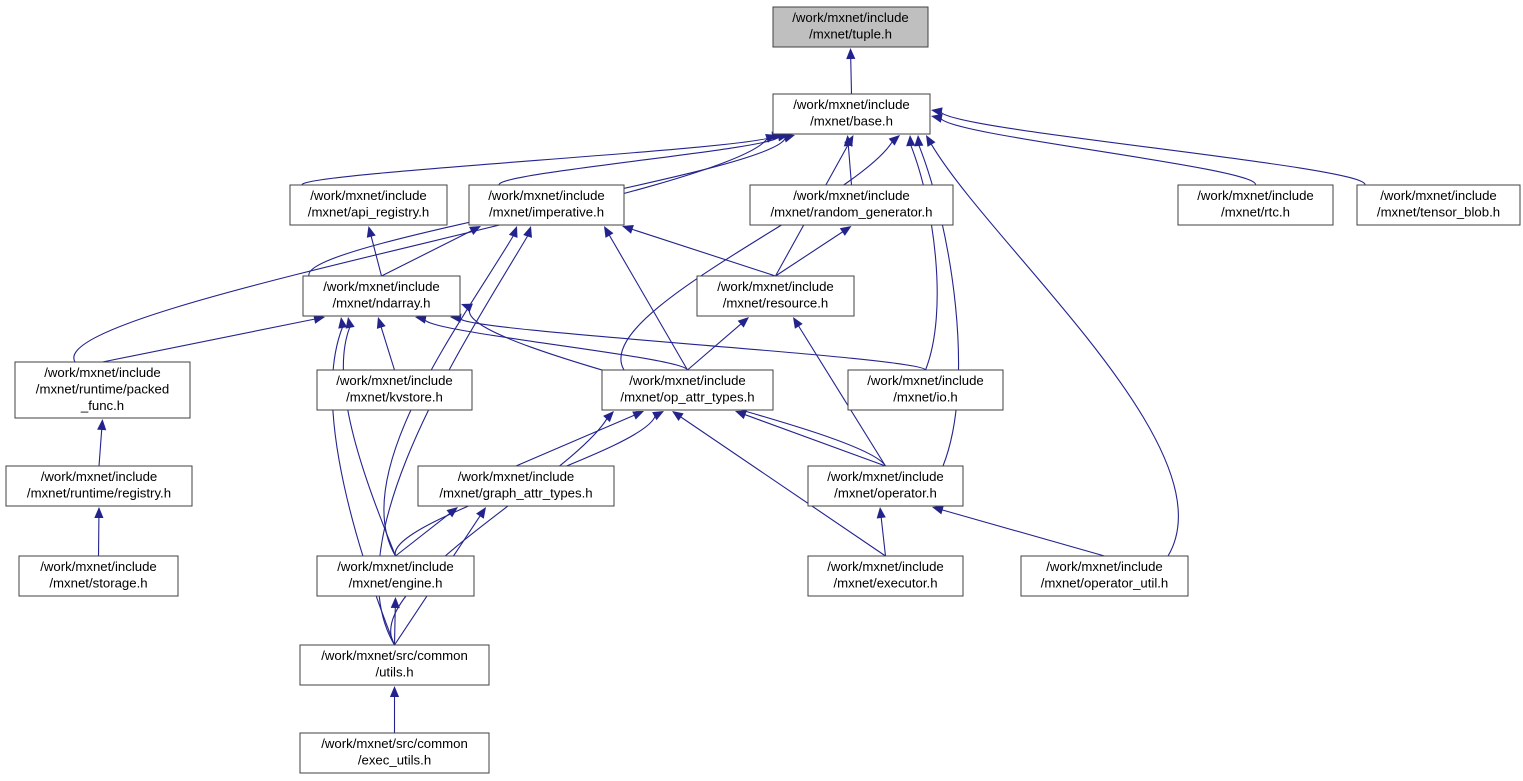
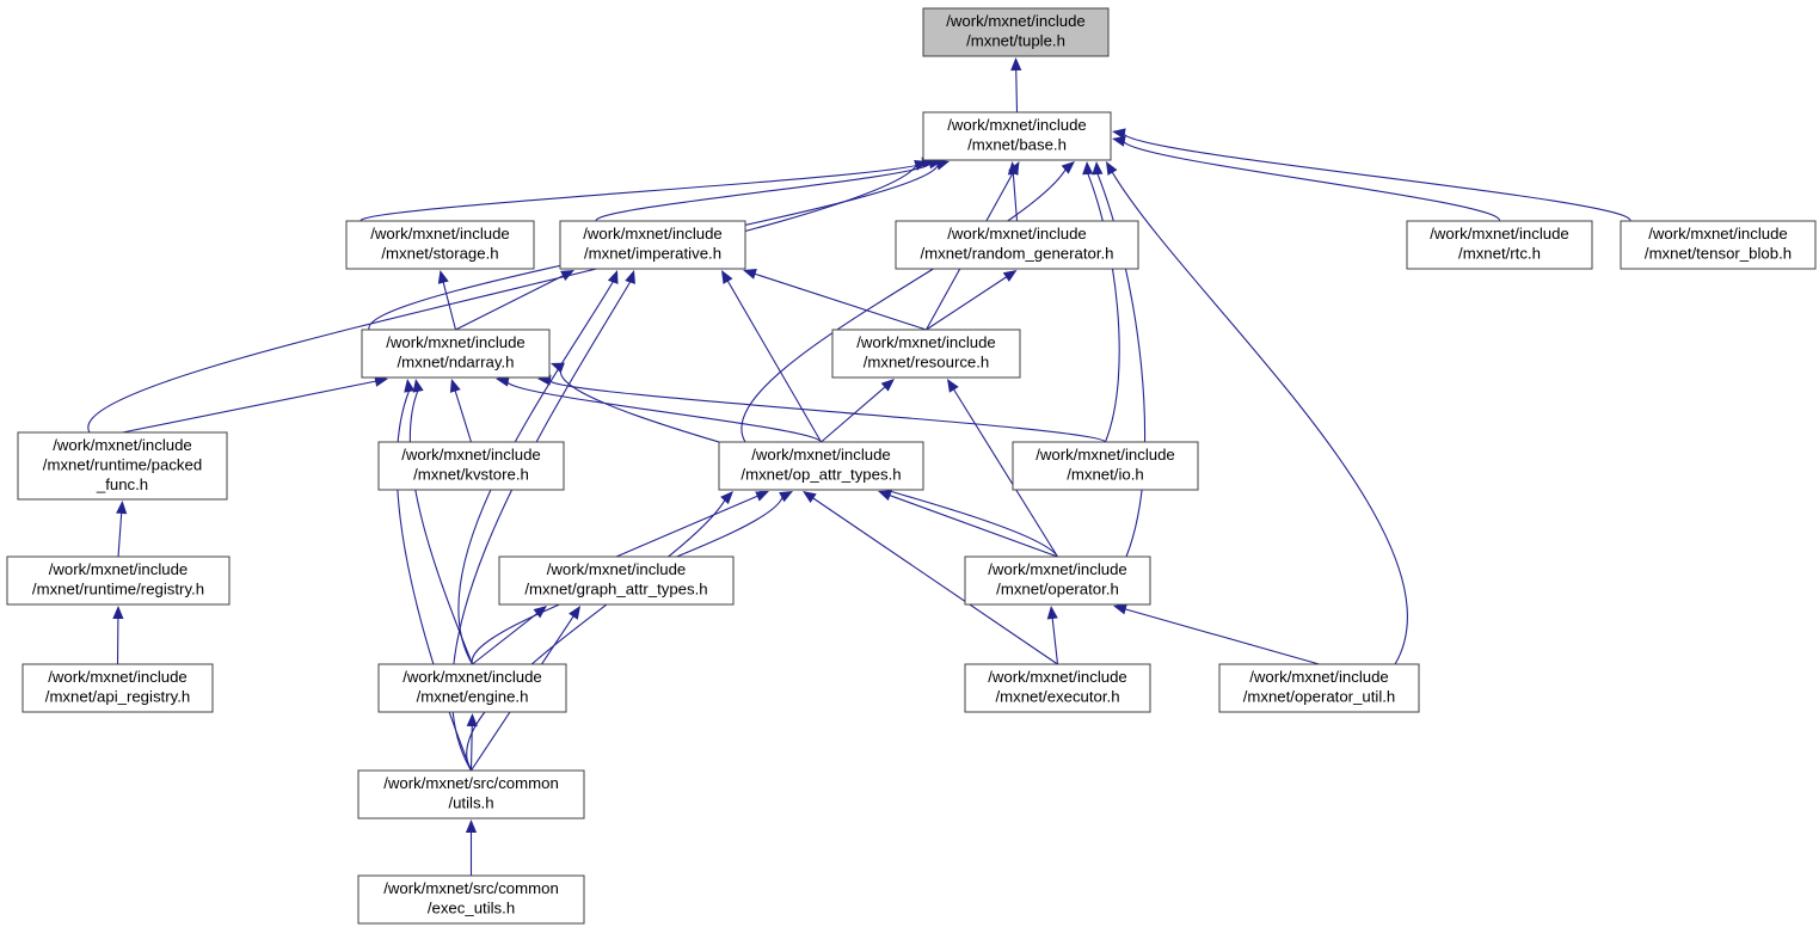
  /work/mxnet/include
  /mxnet/tuple.h
  /work/mxnet/include
  /mxnet/base.h
  /work/mxnet/include
- /mxnet/api_registry.h
+ /mxnet/storage.h
  /work/mxnet/include
  /mxnet/imperative.h
  /work/mxnet/include
  /mxnet/random_generator.h
  /work/mxnet/include
  /mxnet/rtc.h
  /work/mxnet/include
  /mxnet/tensor_blob.h
  /work/mxnet/include
  /mxnet/ndarray.h
  /work/mxnet/include
  /mxnet/resource.h
  /work/mxnet/include
  /mxnet/runtime/packed
  _func.h
  /work/mxnet/include
  /mxnet/kvstore.h
  /work/mxnet/include
  /mxnet/op_attr_types.h
  /work/mxnet/include
  /mxnet/io.h
  /work/mxnet/include
  /mxnet/runtime/registry.h
  /work/mxnet/include
  /mxnet/graph_attr_types.h
  /work/mxnet/include
  /mxnet/operator.h
  /work/mxnet/include
- /mxnet/storage.h
+ /mxnet/api_registry.h
  /work/mxnet/include
  /mxnet/engine.h
  /work/mxnet/include
  /mxnet/executor.h
  /work/mxnet/include
  /mxnet/operator_util.h
  /work/mxnet/src/common
  /utils.h
  /work/mxnet/src/common
  /exec_utils.h
